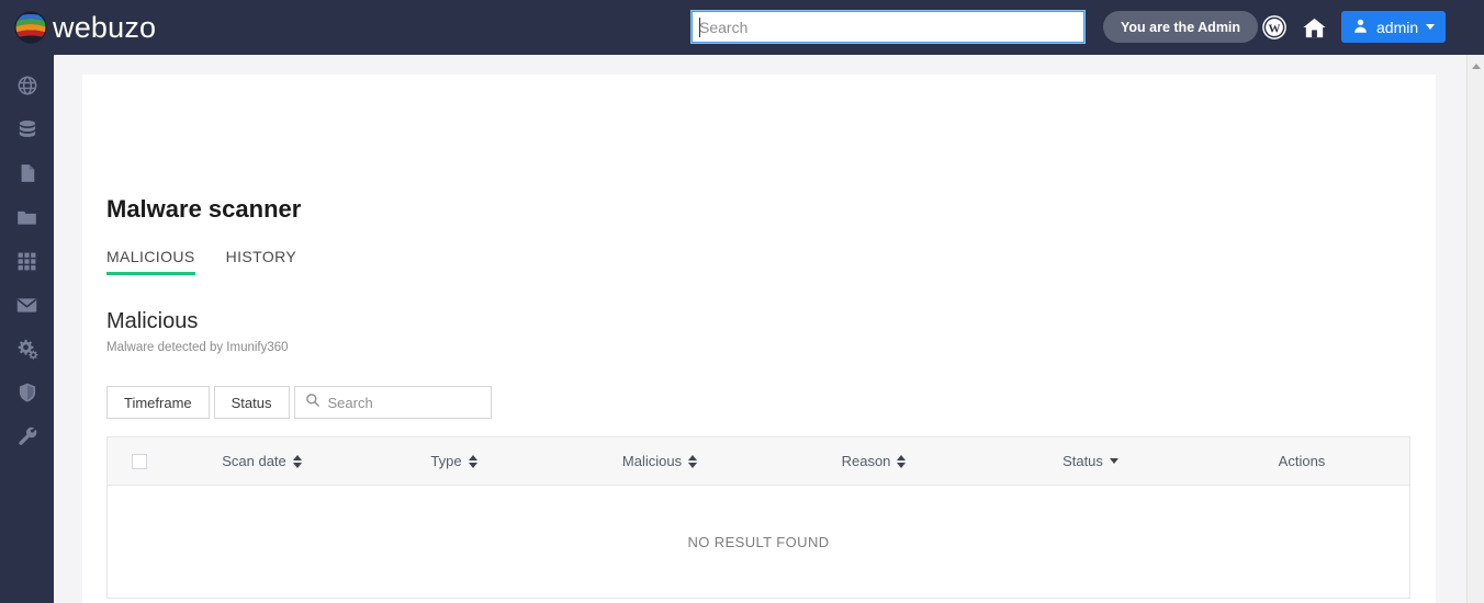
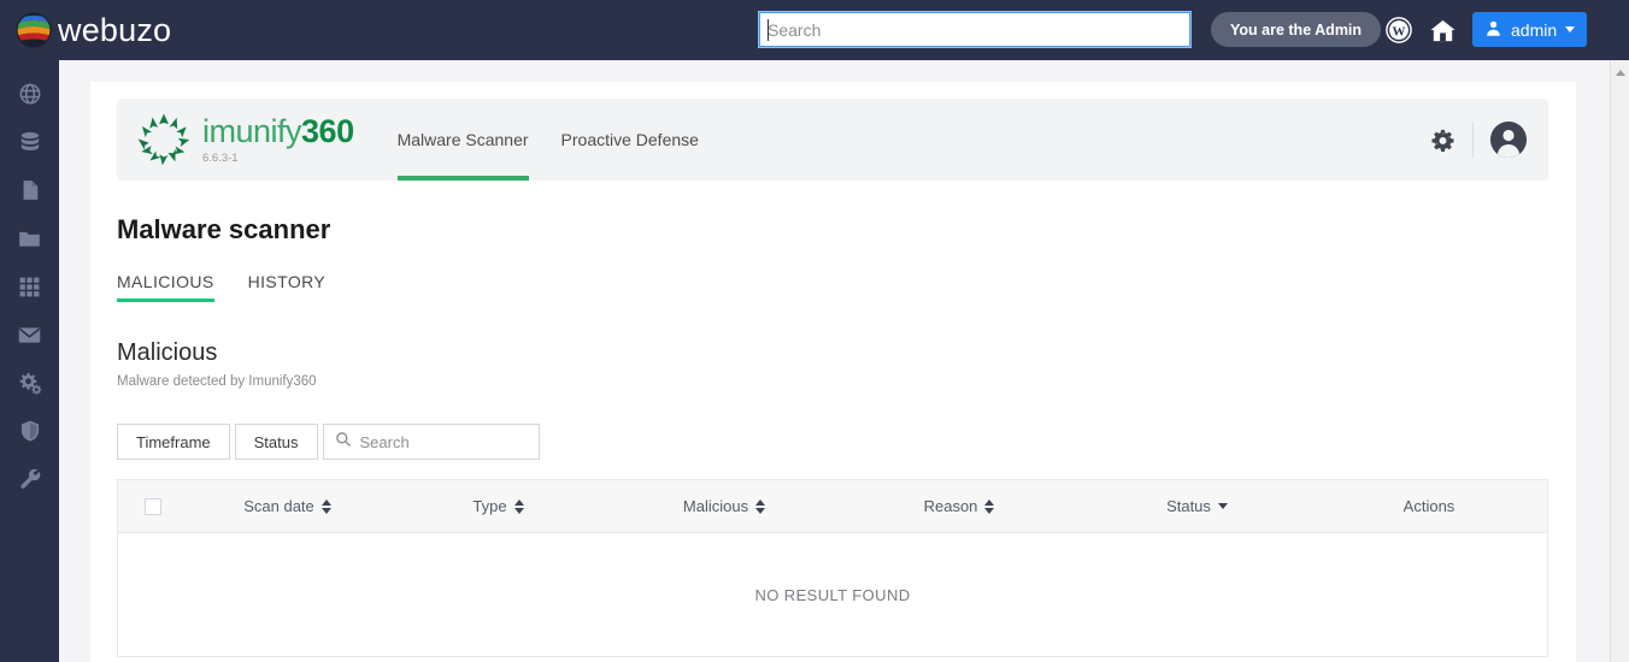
  webuzo
  Search
  You are the Admin
  W
  admin
+ imunify360
+ 6.6.3-1
+ Malware Scanner
+ Proactive Defense
  Malware scanner
  MALICIOUS
  HISTORY
  Malicious
  Malware detected by Imunify360
  Timeframe
  Status
  Search
  Scan date
  Type
  Malicious
  Reason
  Status
  Actions
  NO RESULT FOUND
